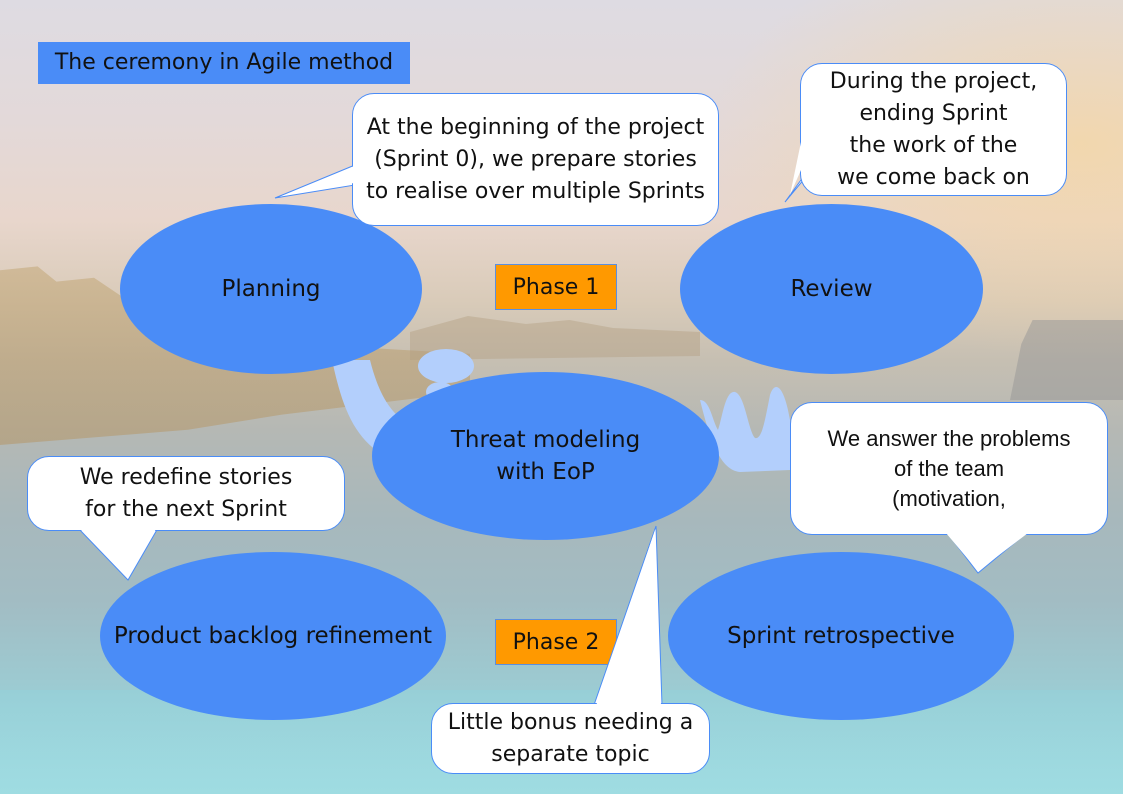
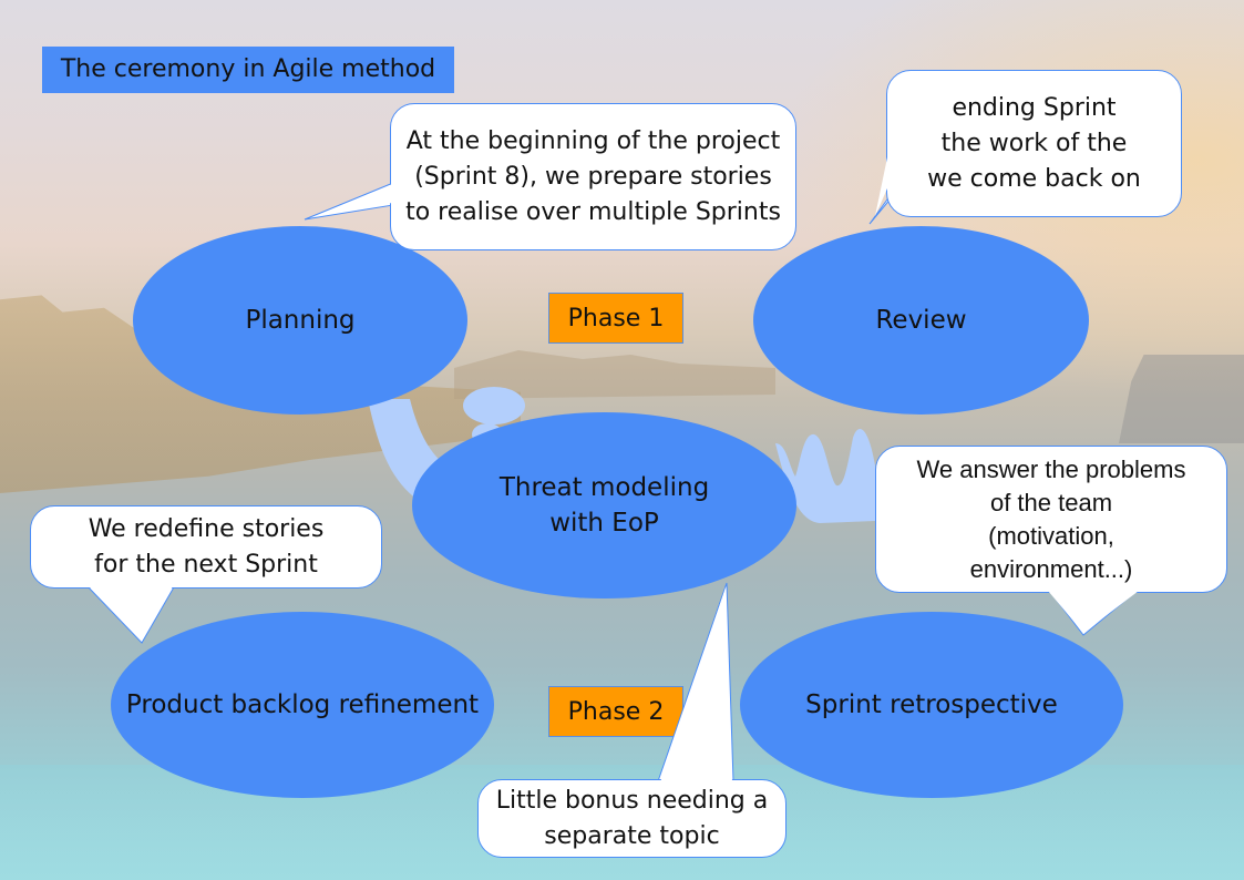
  The ceremony in Agile method
  Planning
  Review
  Threat modeling
  with EoP
  Product backlog refinement
  Sprint retrospective
  Phase 1
  Phase 2
  At the beginning of the project
- (Sprint 0), we prepare stories
+ (Sprint 8), we prepare stories
  to realise over multiple Sprints
- During the project,
  ending Sprint
  the work of the
  we come back on
  We redefine stories
  for the next Sprint
  We answer the problems
  of the team
  (motivation,
+ environment...)
  Little bonus needing a
  separate topic
